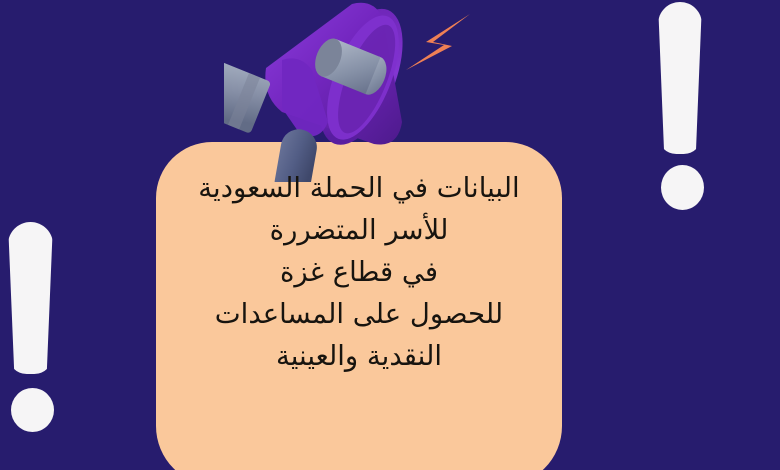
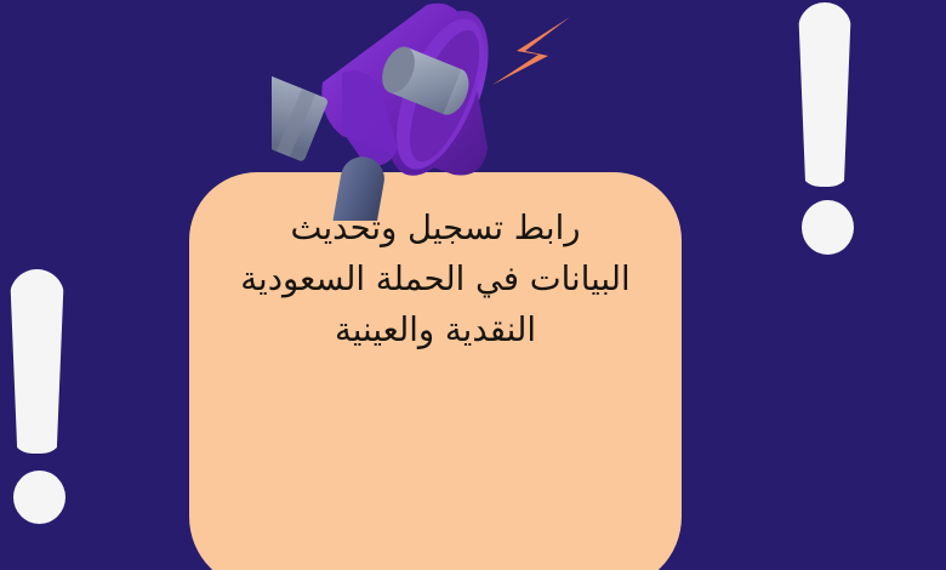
+ رابط تسجيل وتحديث
  البيانات في الحملة السعودية
- للأسر المتضررة
- في قطاع غزة
- للحصول على المساعدات
  النقدية والعينية
